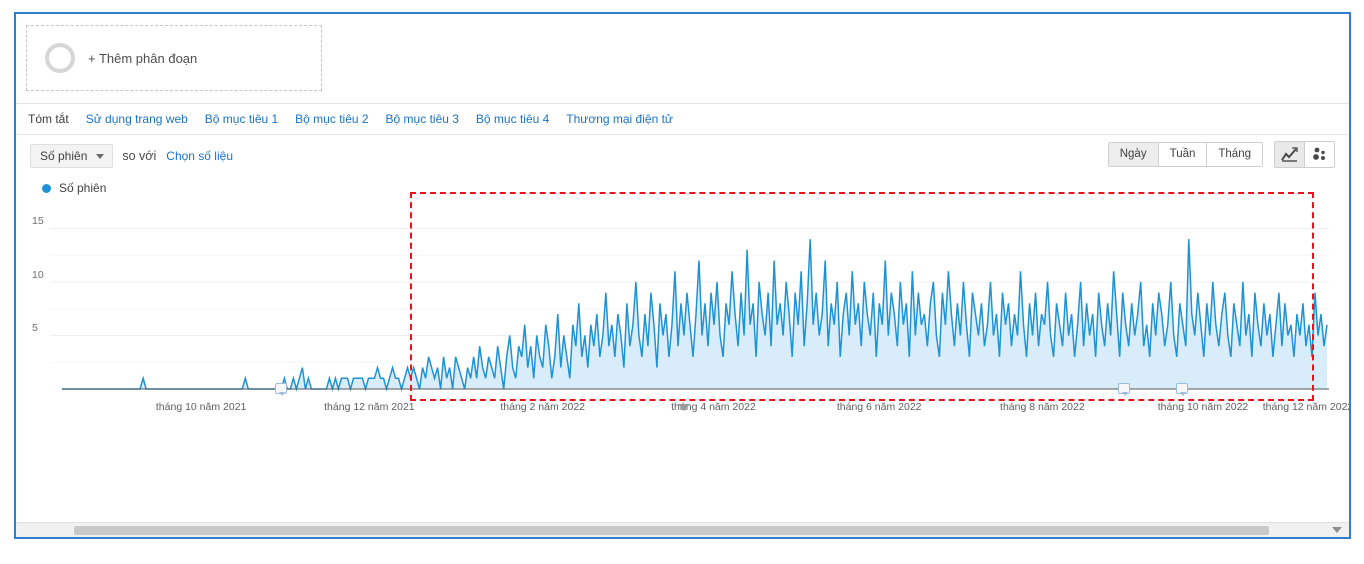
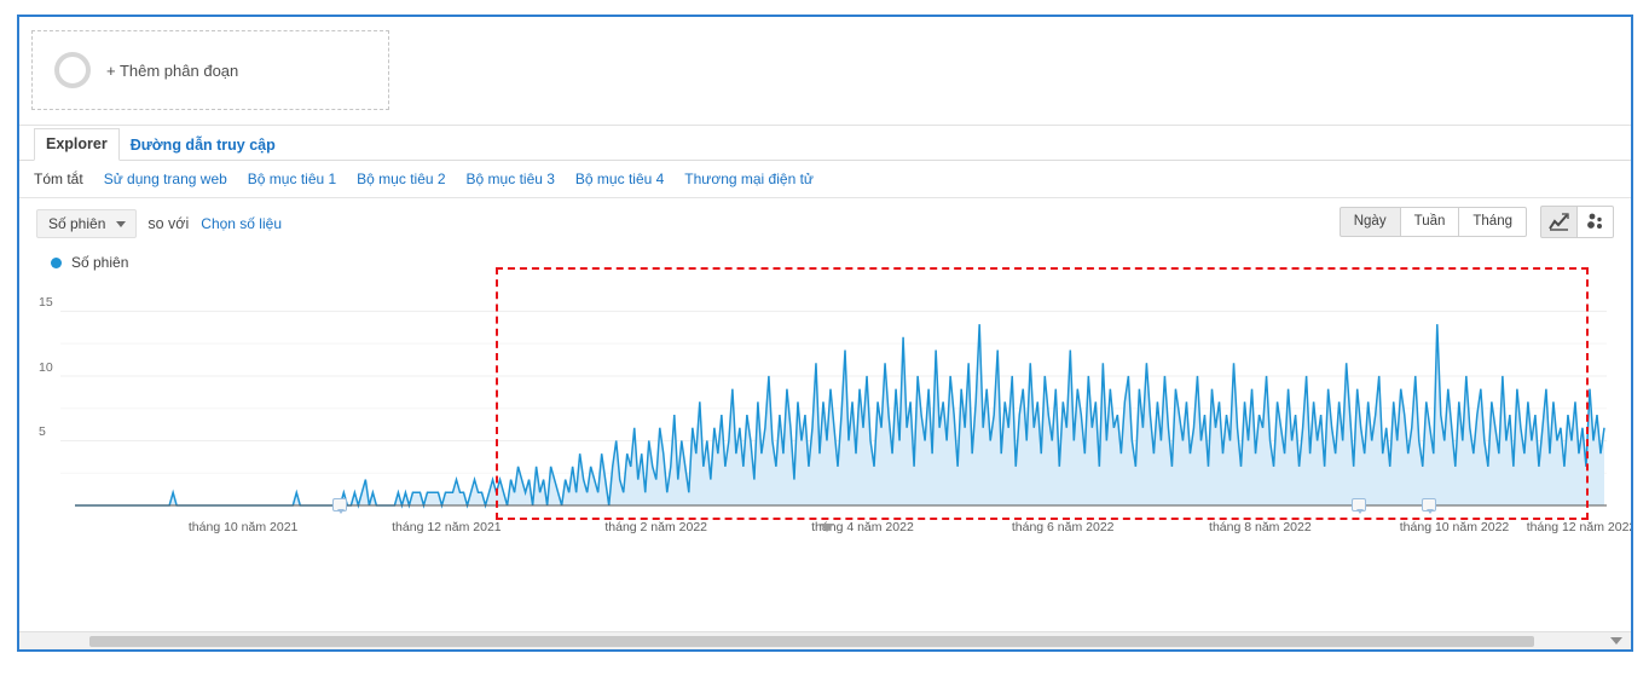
  + Thêm phân đoạn
+ Explorer
+ Đường dẫn truy cập
  Tóm tắt
  Sử dụng trang web
  Bộ mục tiêu 1
  Bộ mục tiêu 2
  Bộ mục tiêu 3
  Bộ mục tiêu 4
  Thương mại điện tử
  Số phiên
  so với
  Chọn số liệu
  Ngày
  Tuần
  Tháng
  Số phiên
  5
  10
  15
  tháng 10 năm 2021
  tháng 12 năm 2021
  tháng 2 năm 2022
  tháng 4 năm 2022
  tháng 6 năm 2022
  tháng 8 năm 2022
  tháng 10 năm 2022
  tháng 12 năm 202
